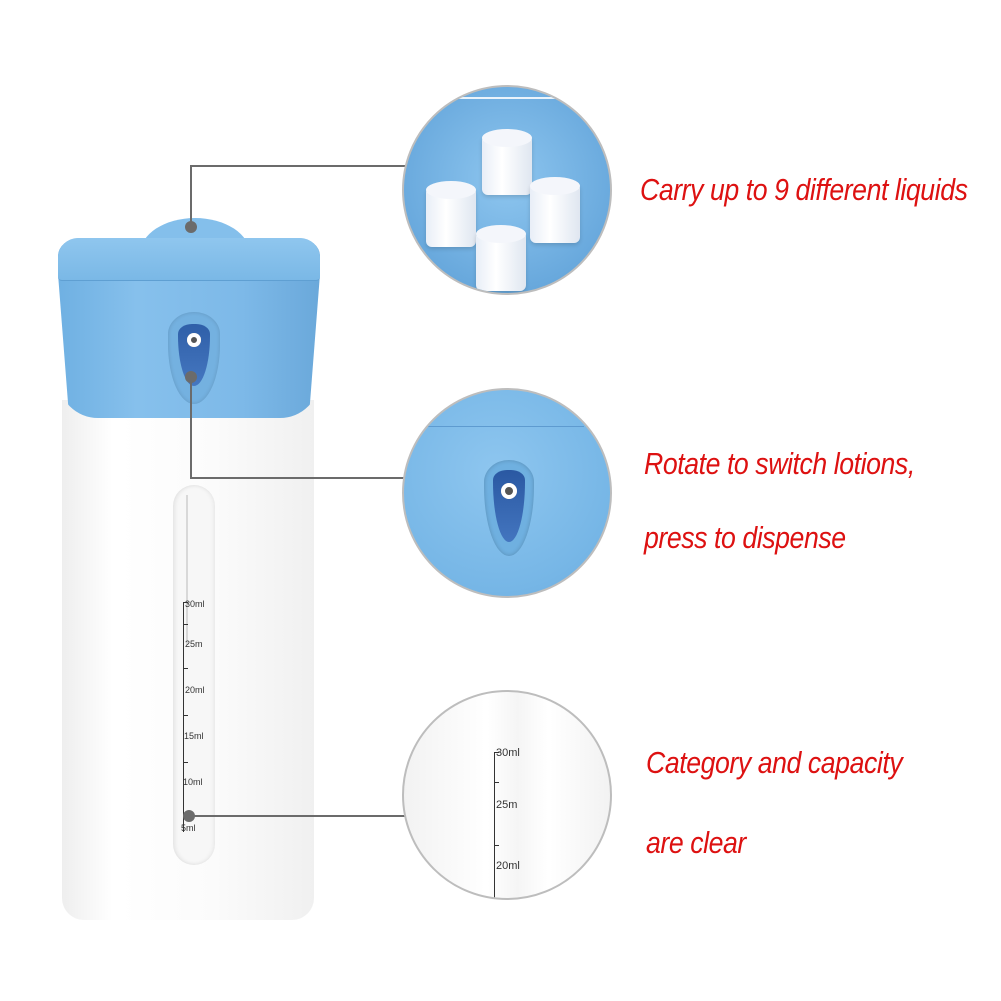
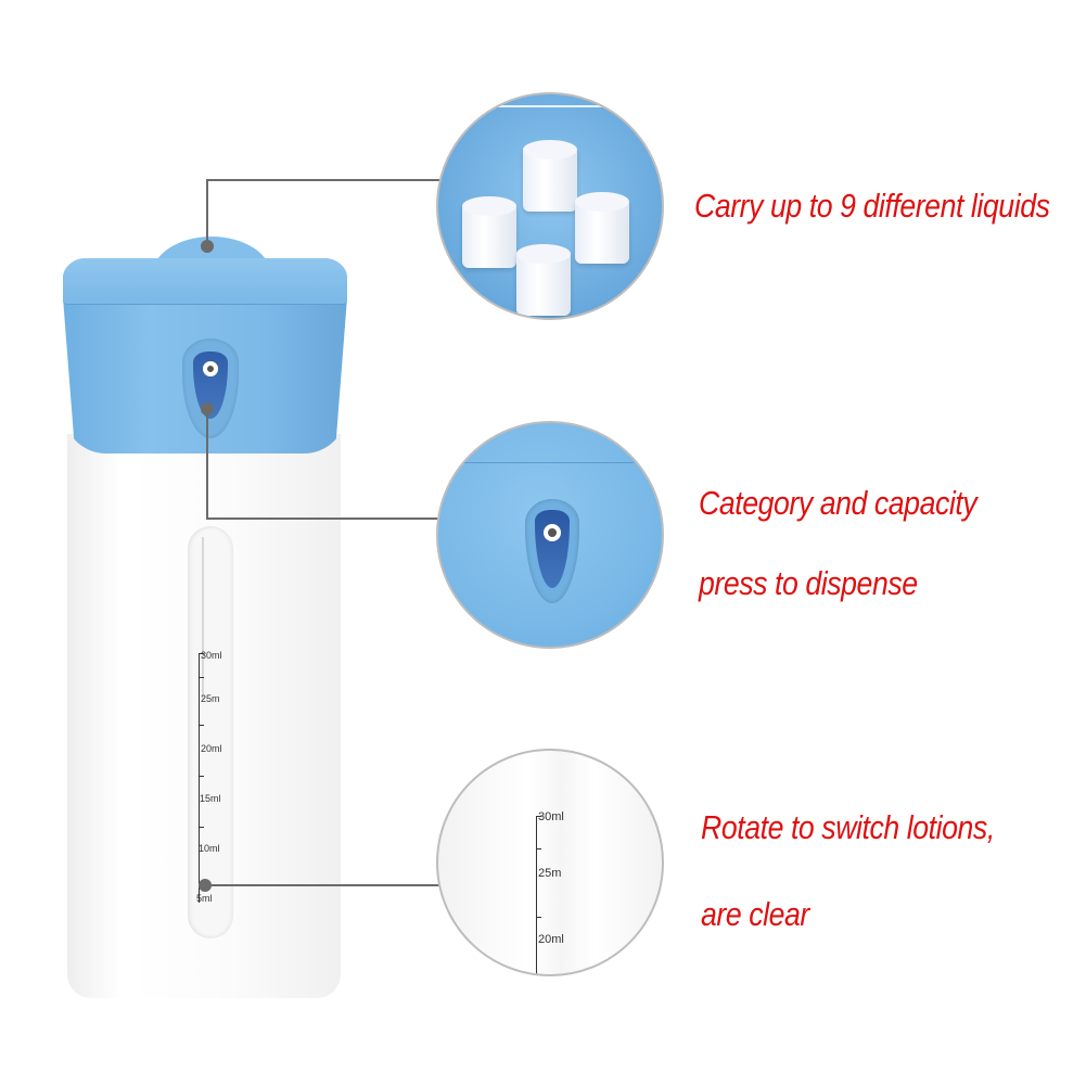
  30ml
  25m
  20ml
  15ml
  10ml
  5ml
  Carry up to 9 different liquids
- Rotate to switch lotions,
+ Category and capacity
  press to dispense
  30ml
  25m
  20ml
- Category and capacity
+ Rotate to switch lotions,
  are clear
